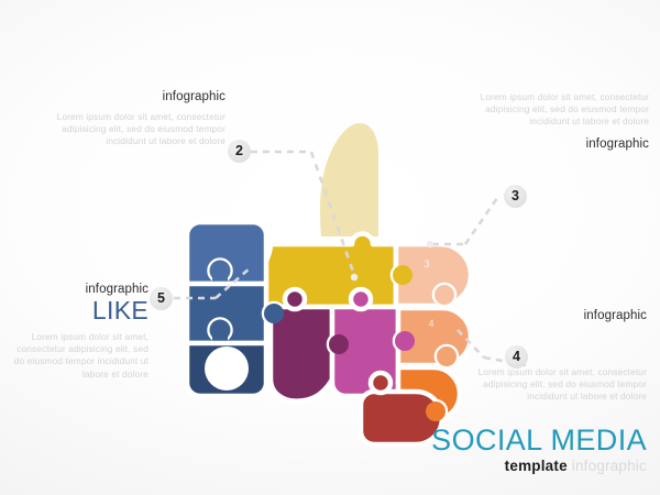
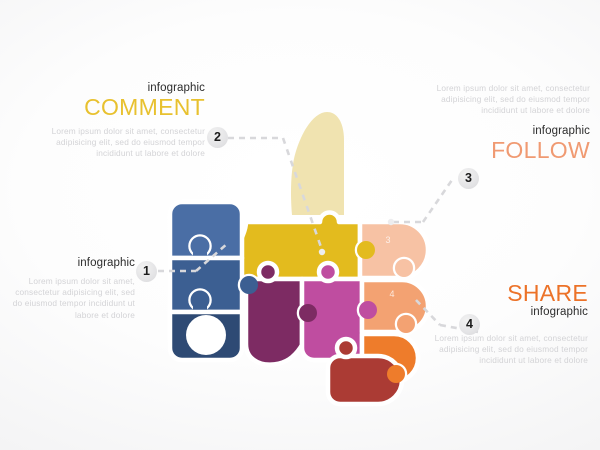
  3
  4
  infographic
+ COMMENT
  Lorem ipsum dolor sit amet, consectetur adipisicing elit, sed do eiusmod tempor incididunt ut labore et dolore
  2
  Lorem ipsum dolor sit amet, consectetur adipisicing elit, sed do eiusmod tempor incididunt ut labore et dolore
  infographic
+ FOLLOW
  3
  infographic
- LIKE
  Lorem ipsum dolor sit amet, consectetur adipisicing elit, sed do eiusmod tempor incididunt ut labore et dolore
- 5
+ 1
+ SHARE
  infographic
  4
  Lorem ipsum dolor sit amet, consectetur adipisicing elit, sed do eiusmod tempor incididunt ut labore et dolore
- SOCIAL MEDIA
- template infographic
